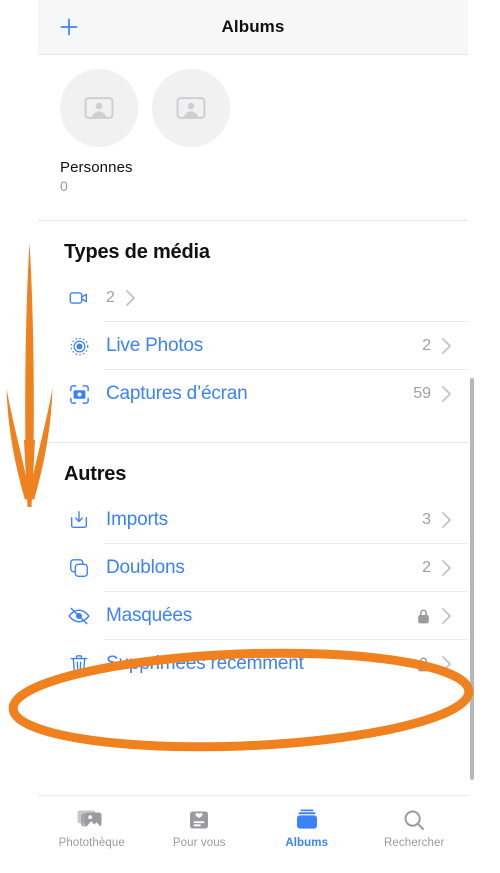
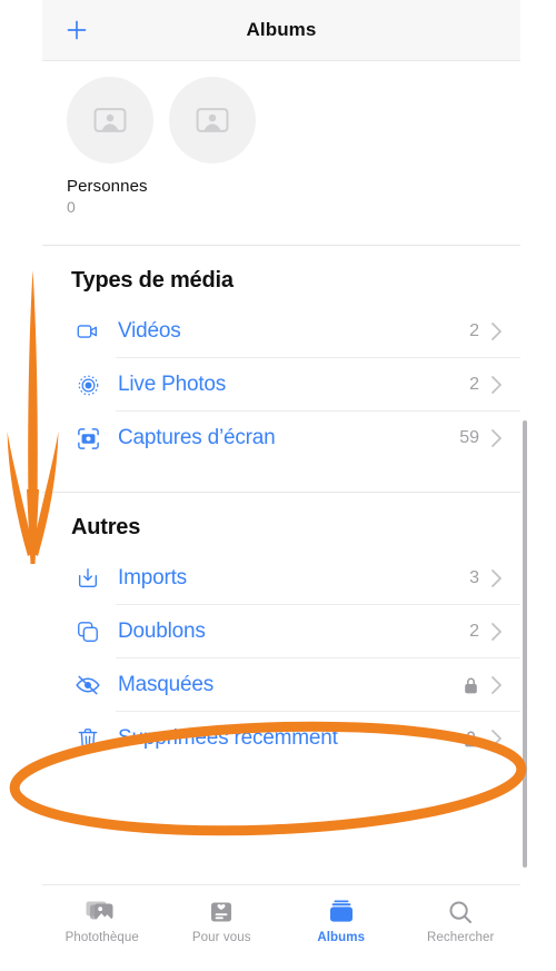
  Albums
  Personnes
  0
  Types de média
+ Vidéos
  2
  Live Photos
  2
  Captures d’écran
  59
  Autres
  Imports
  3
  Doublons
  2
  Masquées
  Photothèque
  Pour vous
  Albums
  Rechercher
